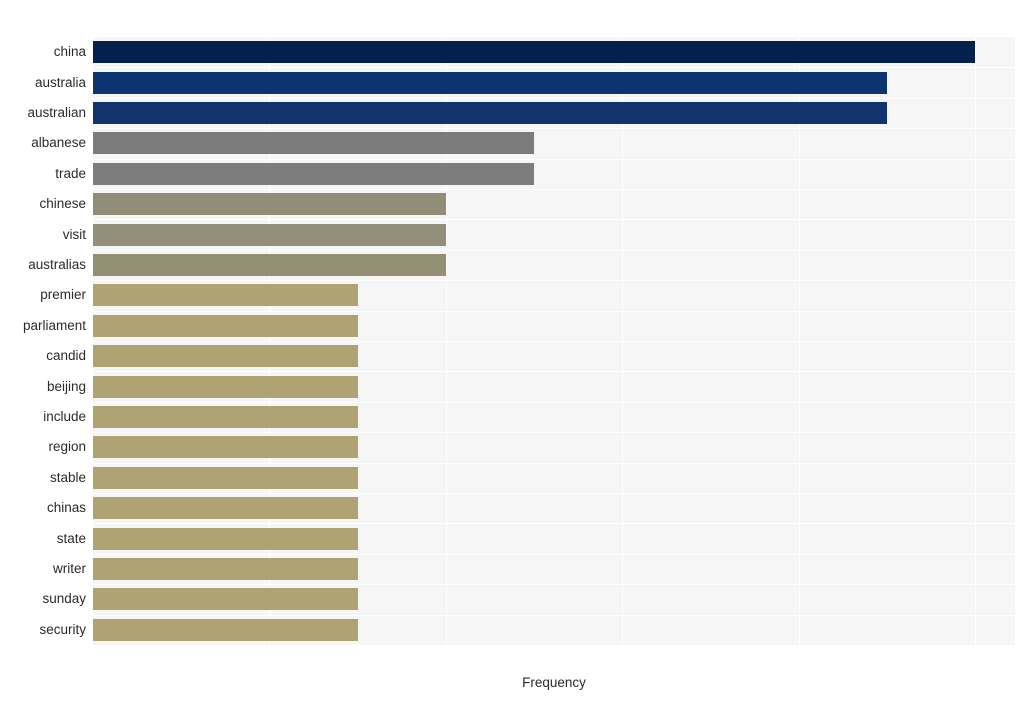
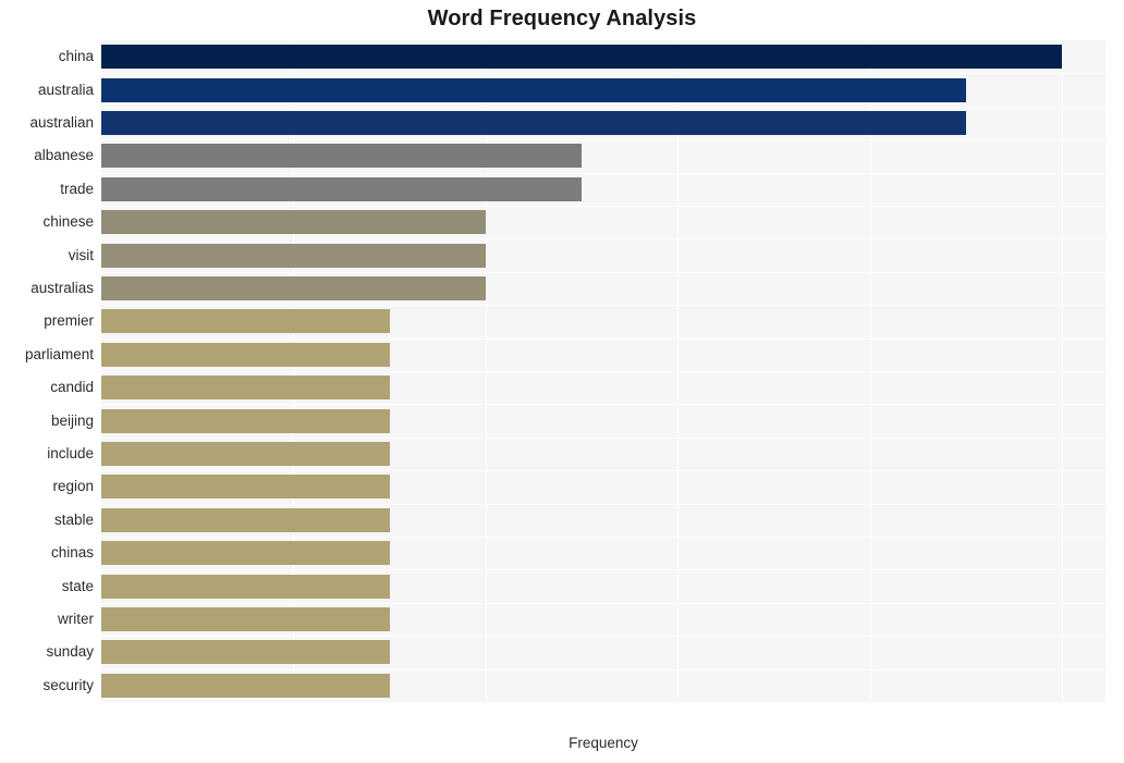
+ Word Frequency Analysis
  china
  australia
  australian
  albanese
  trade
  chinese
  visit
  australias
  premier
  parliament
  candid
  beijing
  include
  region
  stable
  chinas
  state
  writer
  sunday
  security
  Frequency
